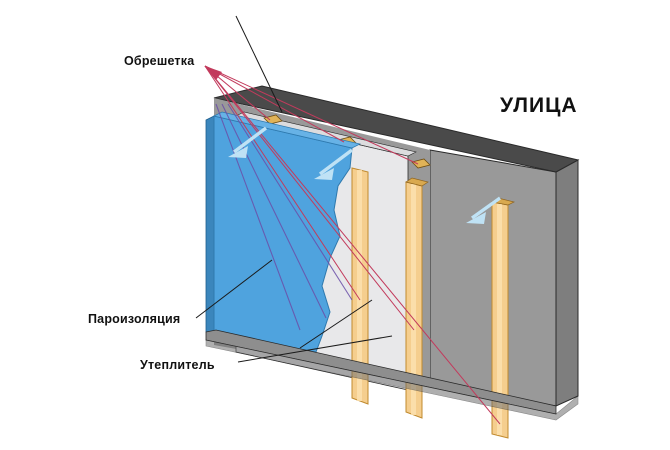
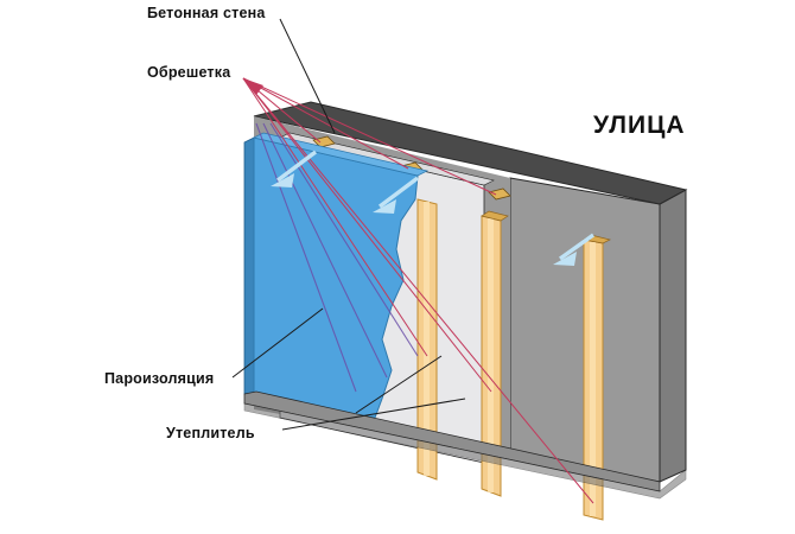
+ Бетонная стена
  Обрешетка
  Пароизоляция
  Утеплитель
  УЛИЦА
